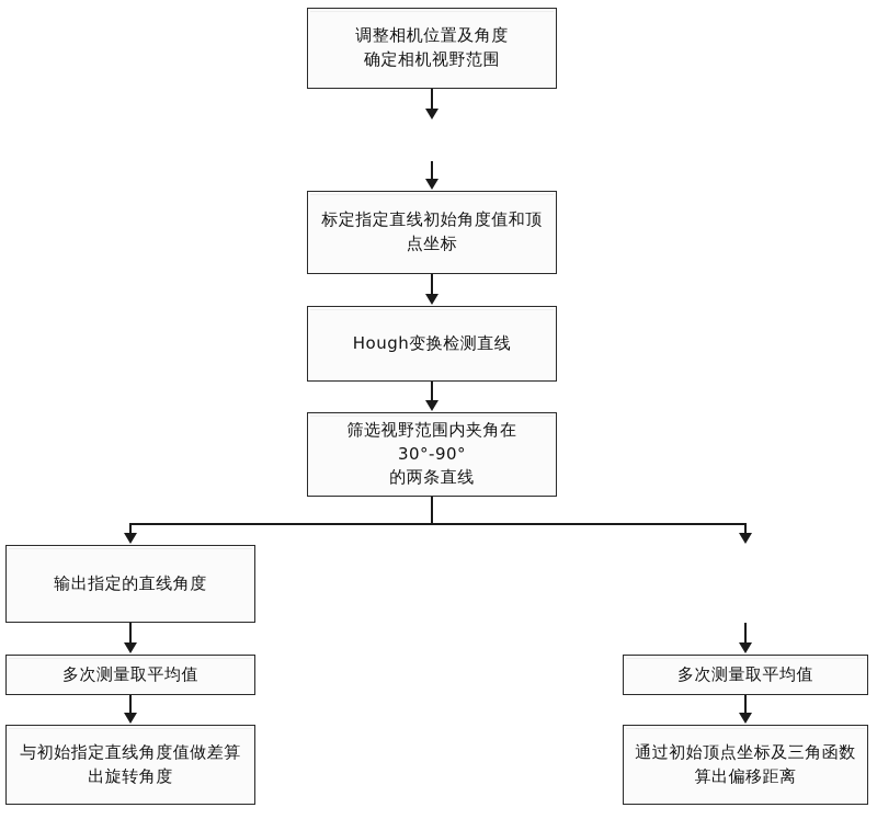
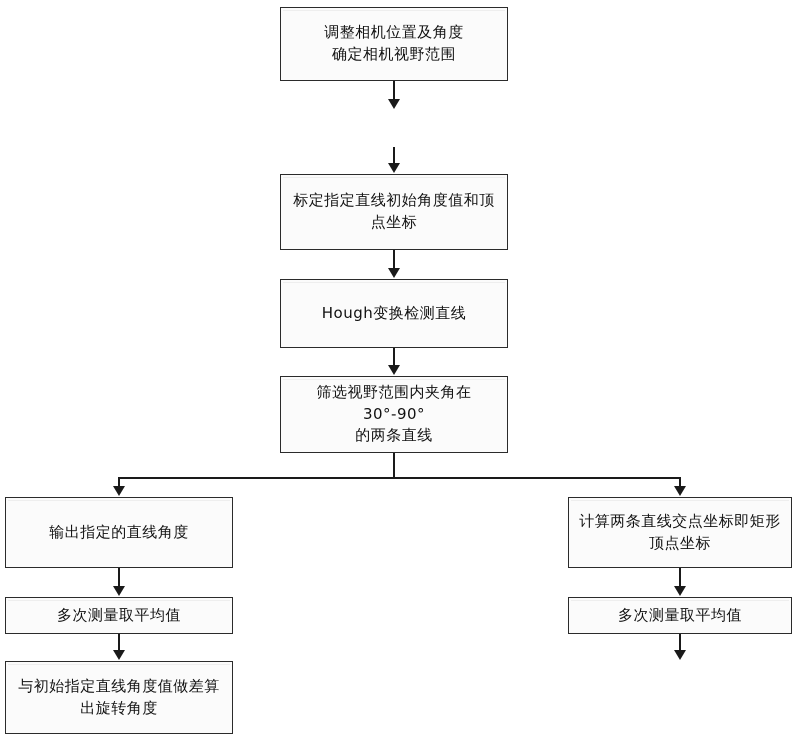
  调整相机位置及角度
  确定相机视野范围
  标定指定直线初始角度值和顶
  点坐标
  Hough变换检测直线
  筛选视野范围内夹角在30°-90°
  的两条直线
  输出指定的直线角度
  多次测量取平均值
  与初始指定直线角度值做差算
  出旋转角度
+ 计算两条直线交点坐标即矩形
+ 顶点坐标
  多次测量取平均值
- 通过初始顶点坐标及三角函数
- 算出偏移距离
